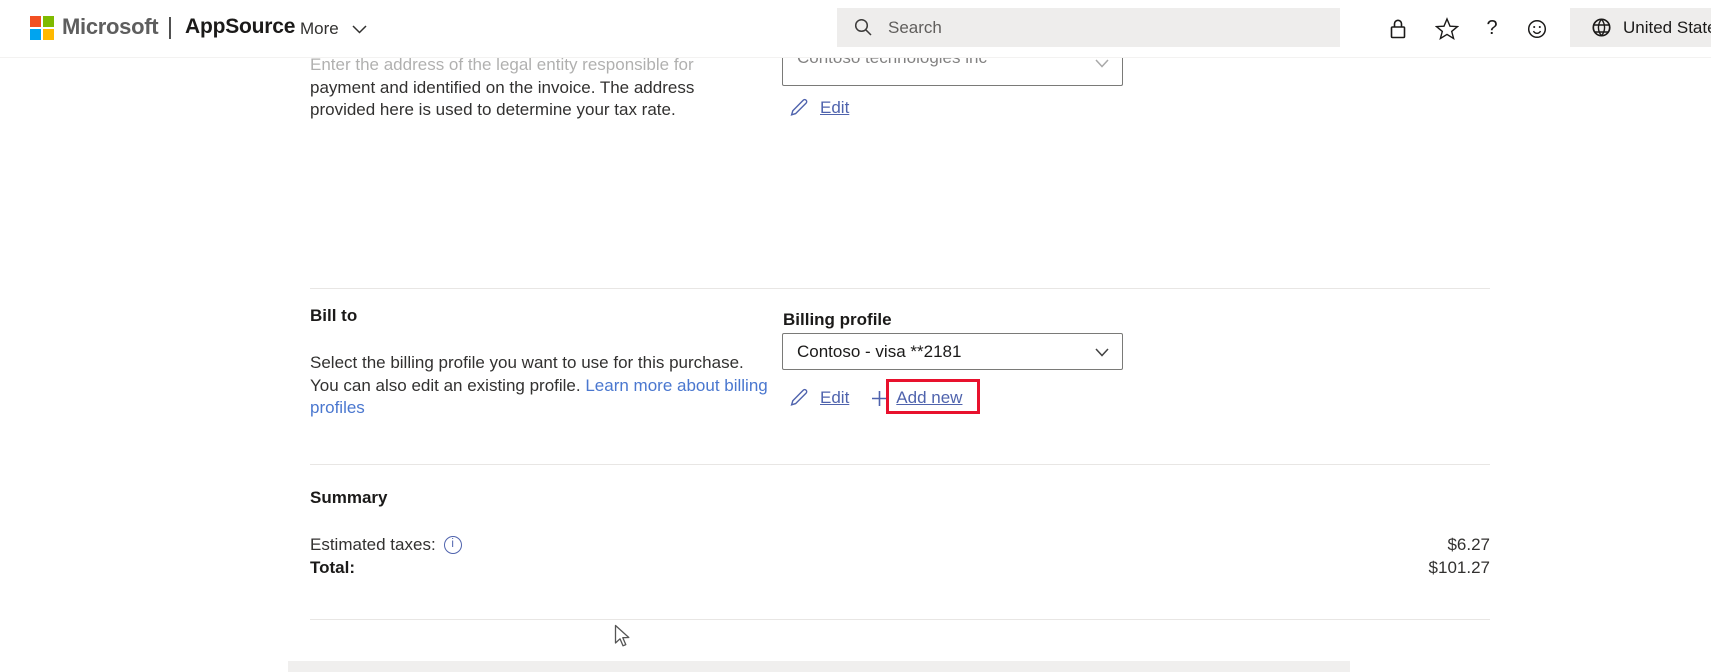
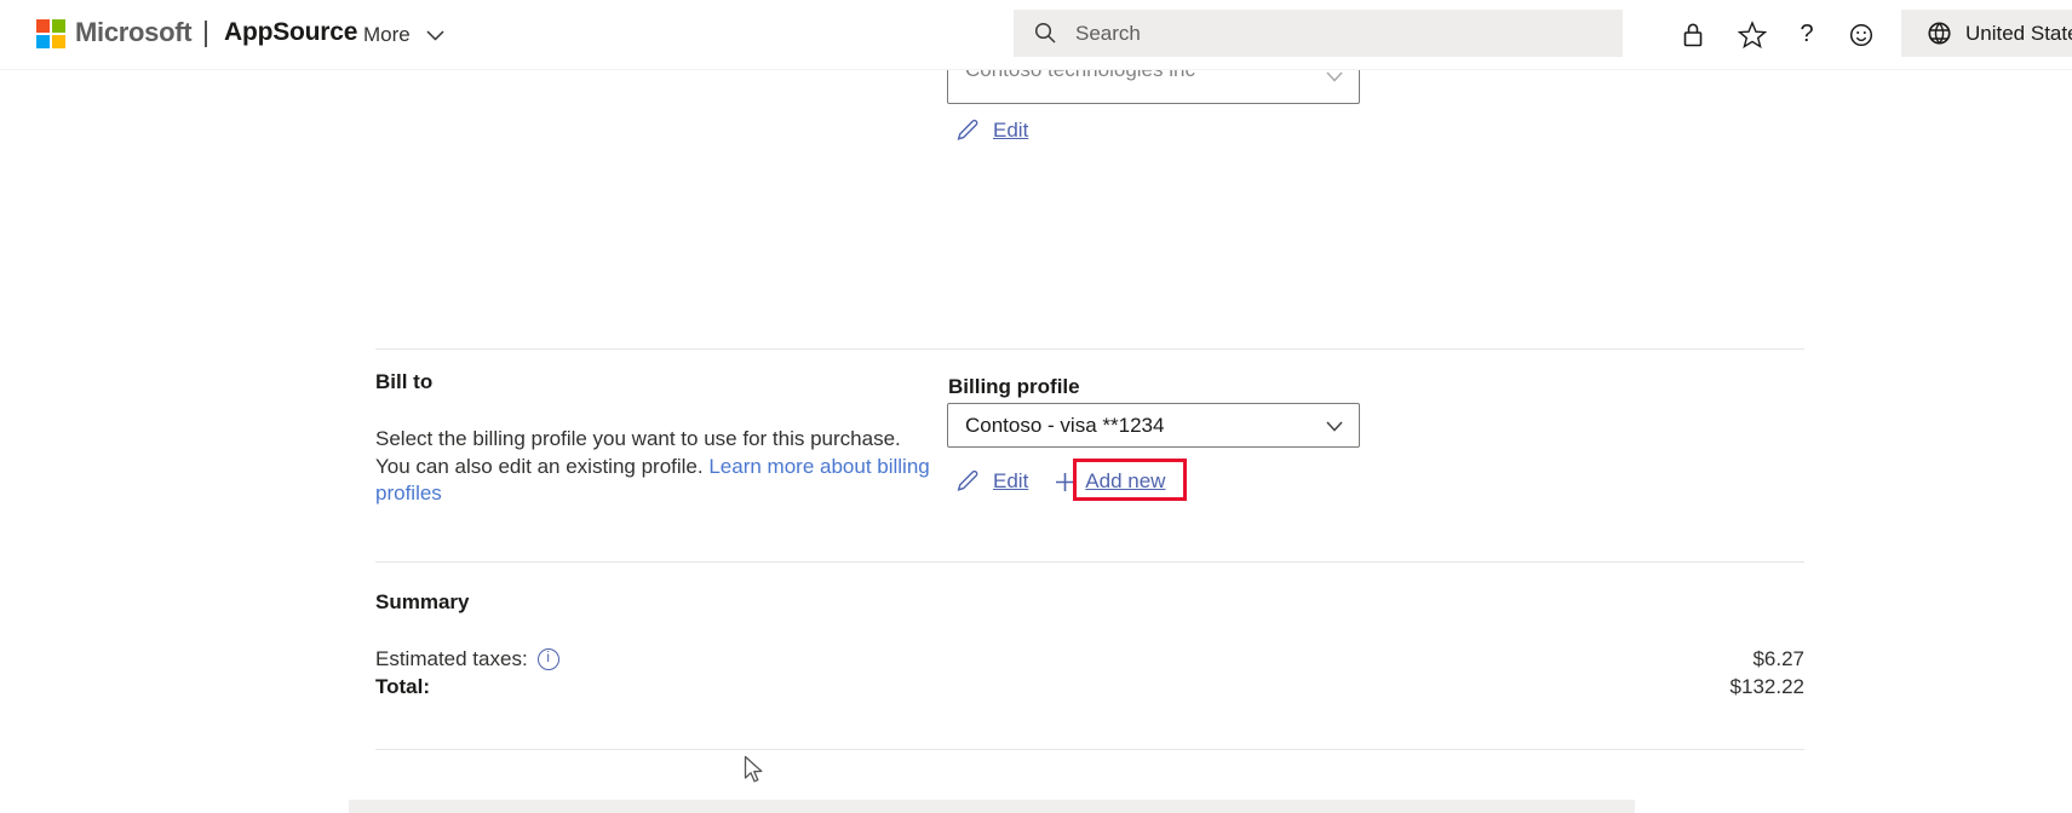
  Microsoft
  |
  AppSource
  More
  Search
  ?
  United Stat
- Enter the address of the legal entity responsible for
- payment and identified on the invoice. The address
- provided here is used to determine your tax rate.
  Edit
  Bill to
  Select the billing profile you want to use for this purchase. You can also edit an existing profile. Learn more about billing profiles
  Billing profile
- Contoso - visa **2181
+ Contoso - visa **1234
  Edit
  Add new
  Summary
  Estimated taxes:
  i
  $6.27
  Total:
- $101.27
+ $132.22
